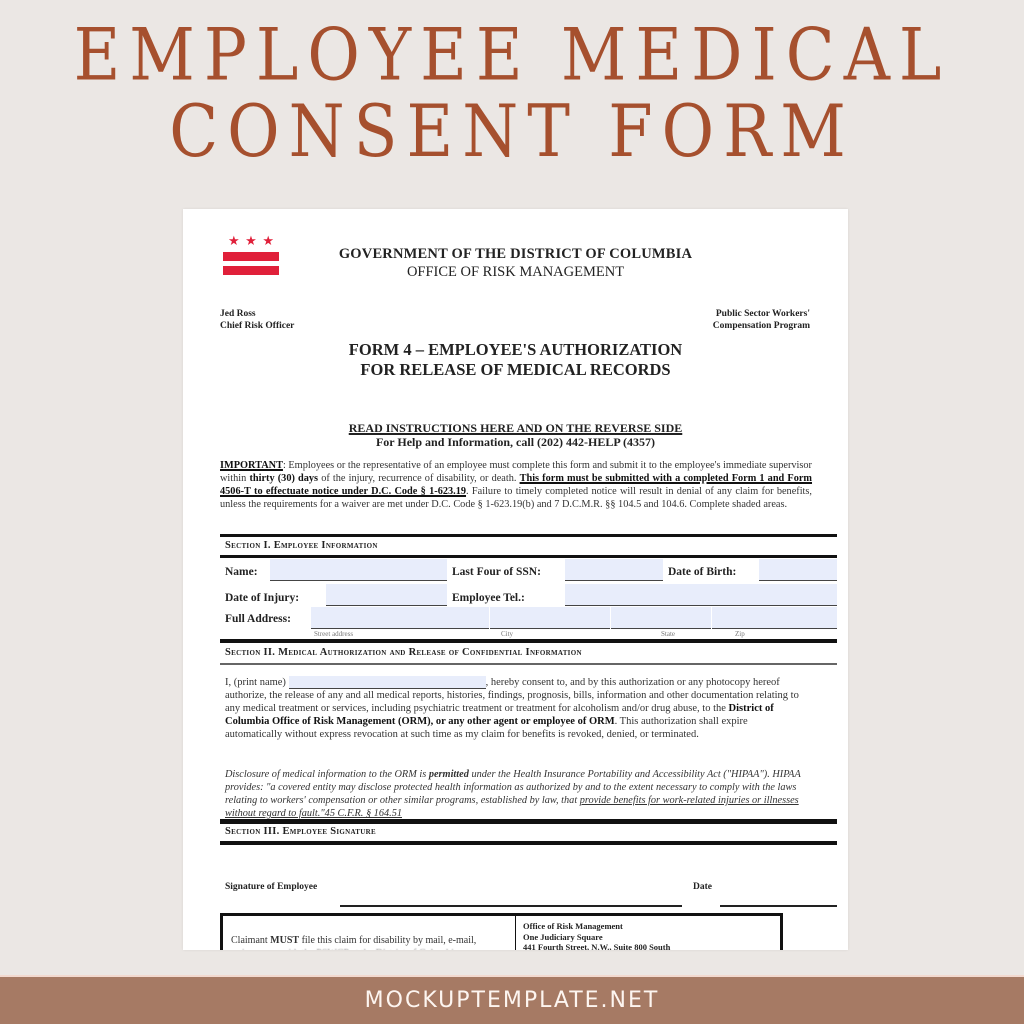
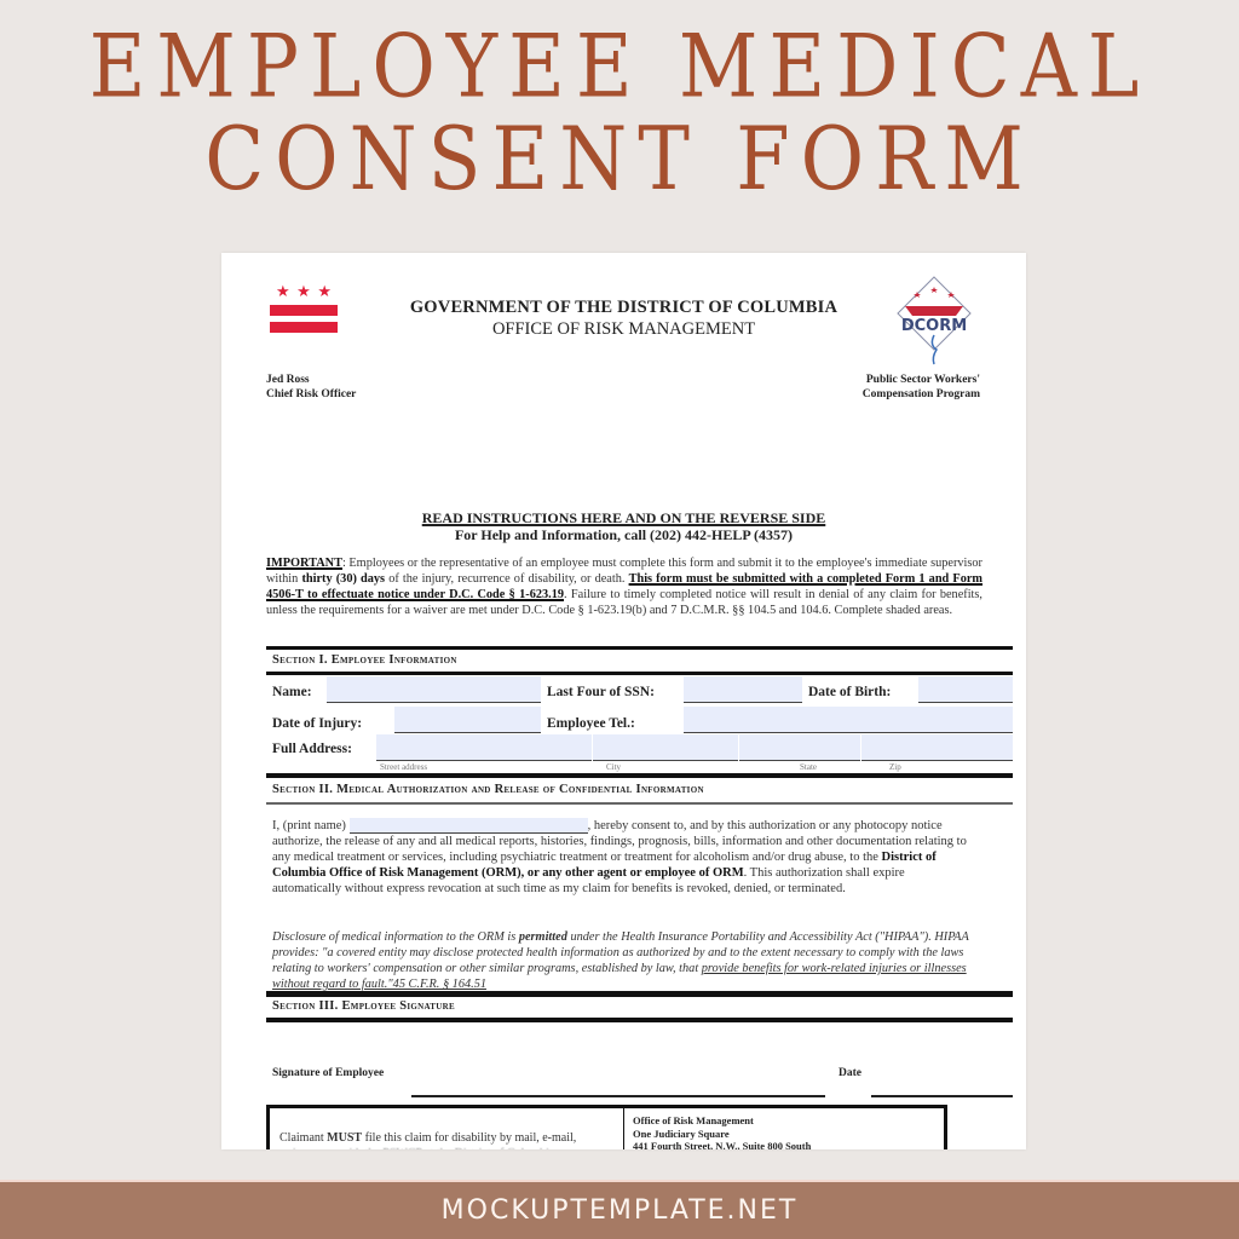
  EMPLOYEE MEDICAL
  CONSENT FORM
  ★
  ★
  ★
  GOVERNMENT OF THE DISTRICT OF COLUMBIA
  OFFICE OF RISK MANAGEMENT
+ DCORM
  Jed Ross
  Chief Risk Officer
  Public Sector Workers'
  Compensation Program
- FORM 4 – EMPLOYEE'S AUTHORIZATION
- FOR RELEASE OF MEDICAL RECORDS
  READ INSTRUCTIONS HERE AND ON THE REVERSE SIDE
  For Help and Information, call (202) 442-HELP (4357)
  IMPORTANT: Employees or the representative of an employee must complete this form and submit it to the employee's immediate supervisor within thirty (30) days of the injury, recurrence of disability, or death. This form must be submitted with a completed Form 1 and Form 4506-T to effectuate notice under D.C. Code § 1-623.19. Failure to timely completed notice will result in denial of any claim for benefits, unless the requirements for a waiver are met under D.C. Code § 1-623.19(b) and 7 D.C.M.R. §§ 104.5 and 104.6. Complete shaded areas.
  Section I. Employee Information
  Name:
  Last Four of SSN:
  Date of Birth:
  Date of Injury:
  Employee Tel.:
  Full Address:
  Street address
  City
  State
  Zip
  Section II. Medical Authorization and Release of Confidential Information
- I, (print name) , hereby consent to, and by this authorization or any photocopy hereof authorize, the release of any and all medical reports, histories, findings, prognosis, bills, information and other documentation relating to any medical treatment or services, including psychiatric treatment or treatment for alcoholism and/or drug abuse, to the District of Columbia Office of Risk Management (ORM), or any other agent or employee of ORM. This authorization shall expire automatically without express revocation at such time as my claim for benefits is revoked, denied, or terminated.
+ I, (print name) , hereby consent to, and by this authorization or any photocopy notice authorize, the release of any and all medical reports, histories, findings, prognosis, bills, information and other documentation relating to any medical treatment or services, including psychiatric treatment or treatment for alcoholism and/or drug abuse, to the District of Columbia Office of Risk Management (ORM), or any other agent or employee of ORM. This authorization shall expire automatically without express revocation at such time as my claim for benefits is revoked, denied, or terminated.
  Disclosure of medical information to the ORM is permitted under the Health Insurance Portability and Accessibility Act ("HIPAA"). HIPAA provides: "a covered entity may disclose protected health information as authorized by and to the extent necessary to comply with the laws relating to workers' compensation or other similar programs, established by law, that provide benefits for work-related injuries or illnesses without regard to fault."45 C.F.R. § 164.51
  Section III. Employee Signature
  Signature of Employee
  Date
  Claimant MUST file this claim for disability by mail, e-mail,
  Office of Risk Management
  One Judiciary Square
  441 Fourth Street, N.W., Suite 800 South
  MOCKUPTEMPLATE.NET
